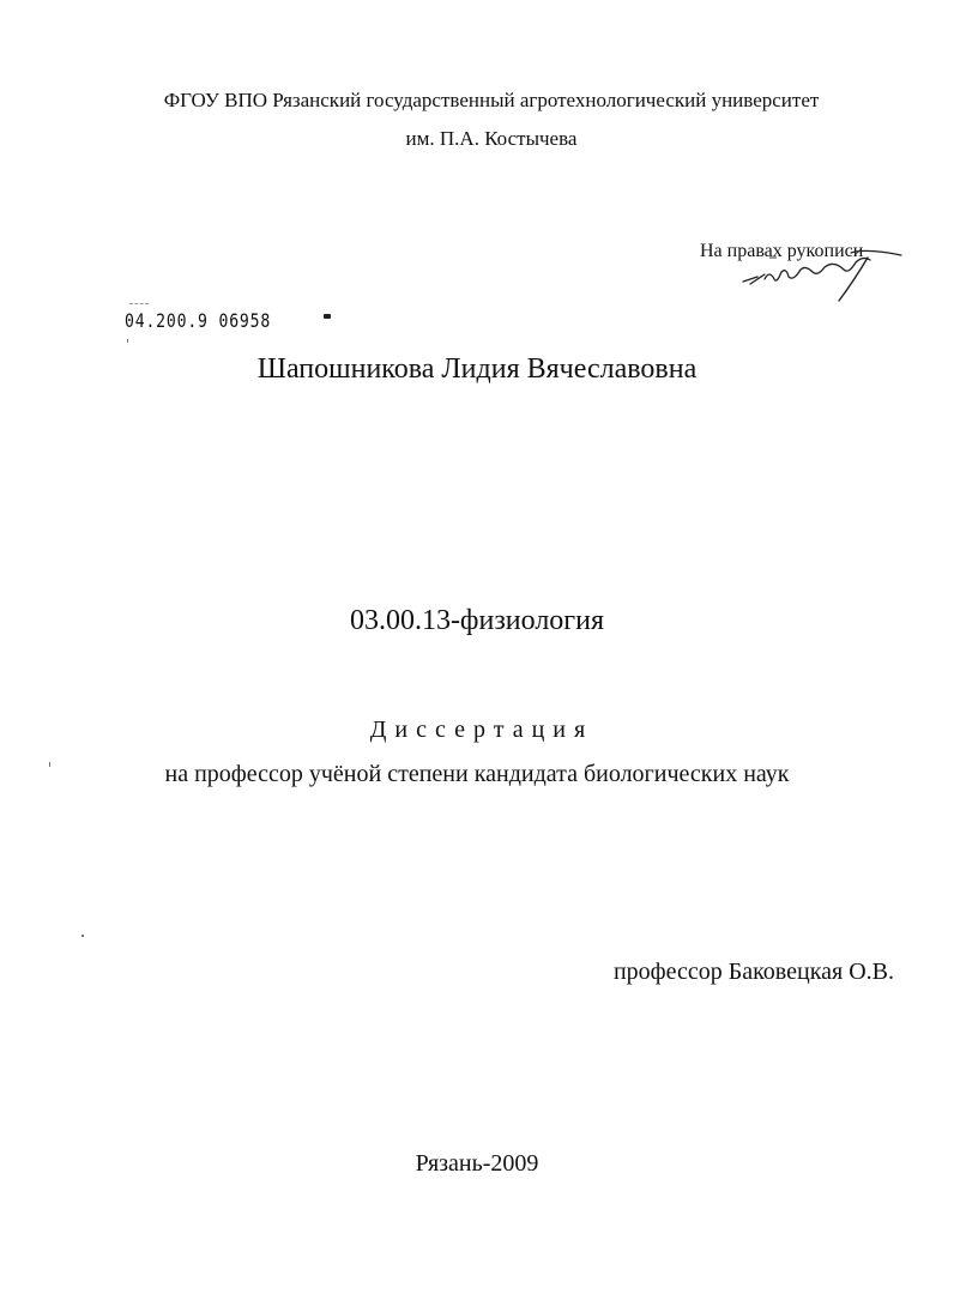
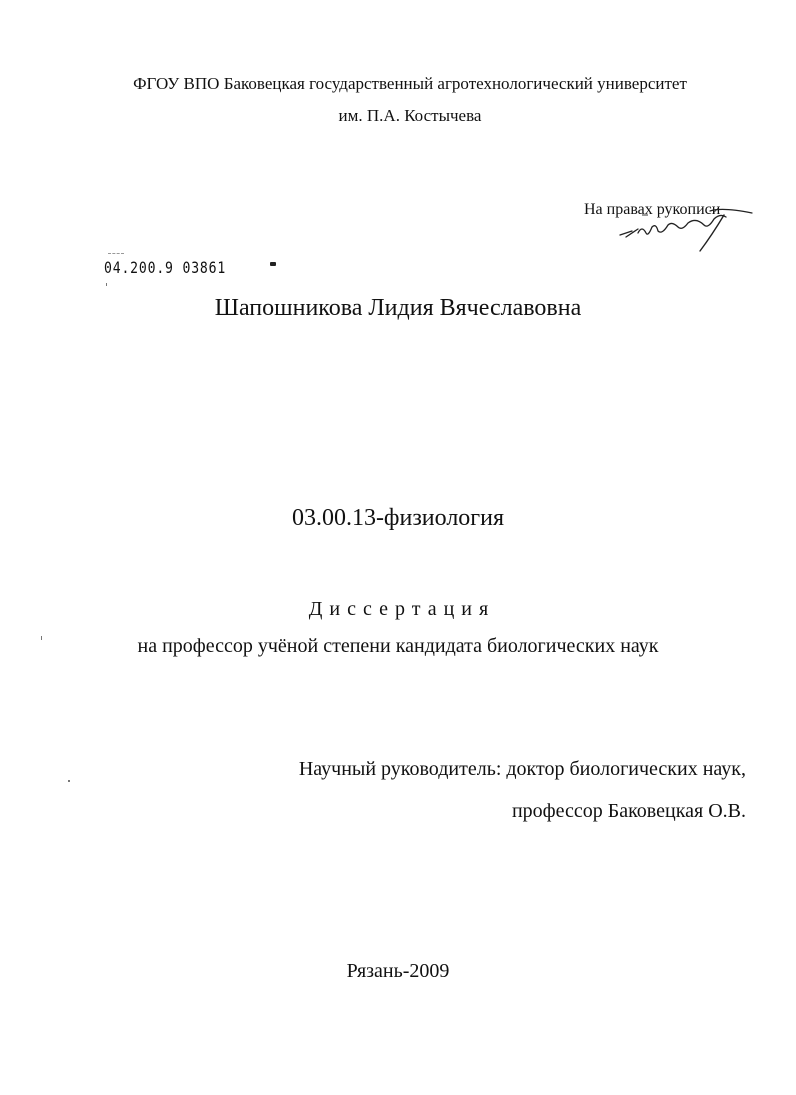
- ФГОУ ВПО Рязанский государственный агротехнологический университет
+ ФГОУ ВПО Баковецкая государственный агротехнологический университет
  им. П.А. Костычева
  На правах рукопис
- 04.200.9 06958
+ 04.200.9 03861
  Шапошникова Лидия Вячеславовна
  03.00.13-физиология
  Диссертация
  на профессор учёной степени кандидата биологических наук
+ Научный руководитель: доктор биологических наук,
  профессор Баковецкая О.В.
  Рязань-2009
